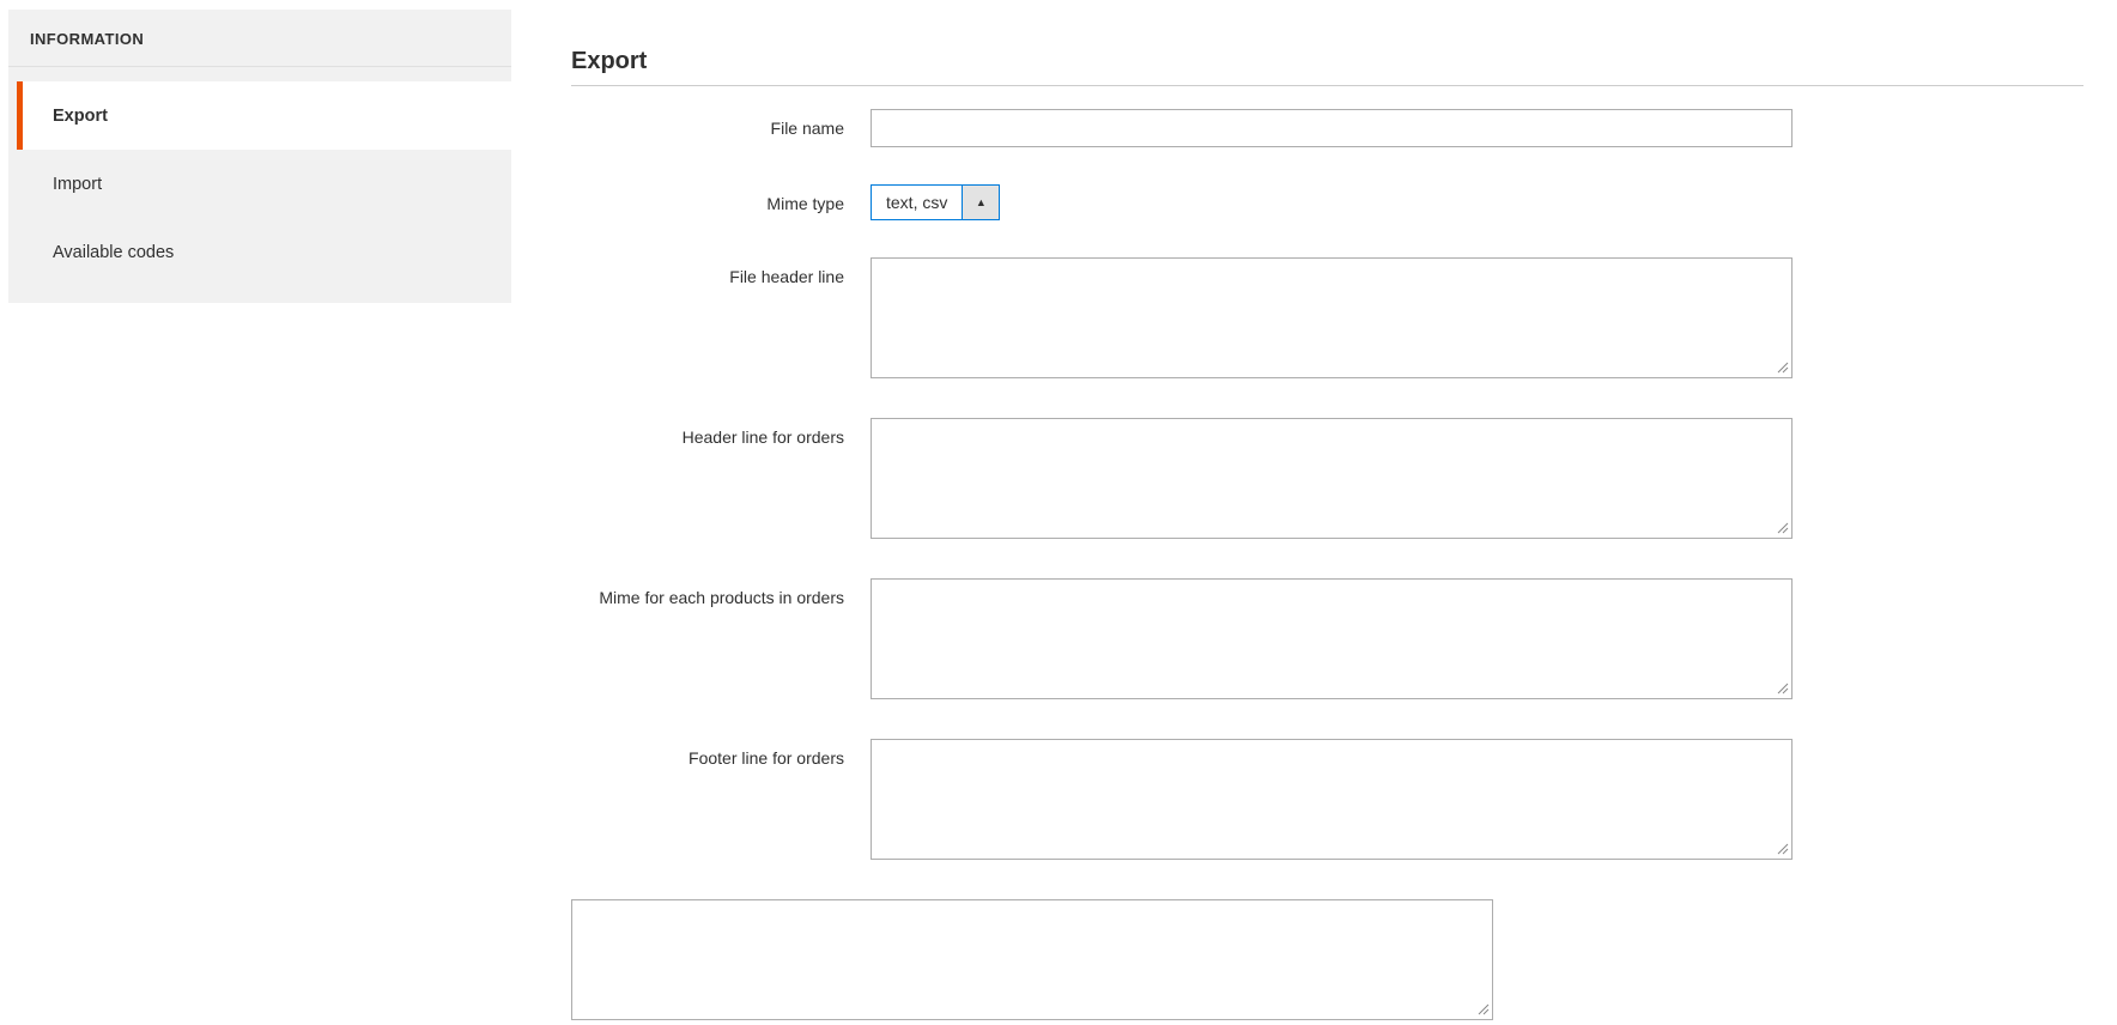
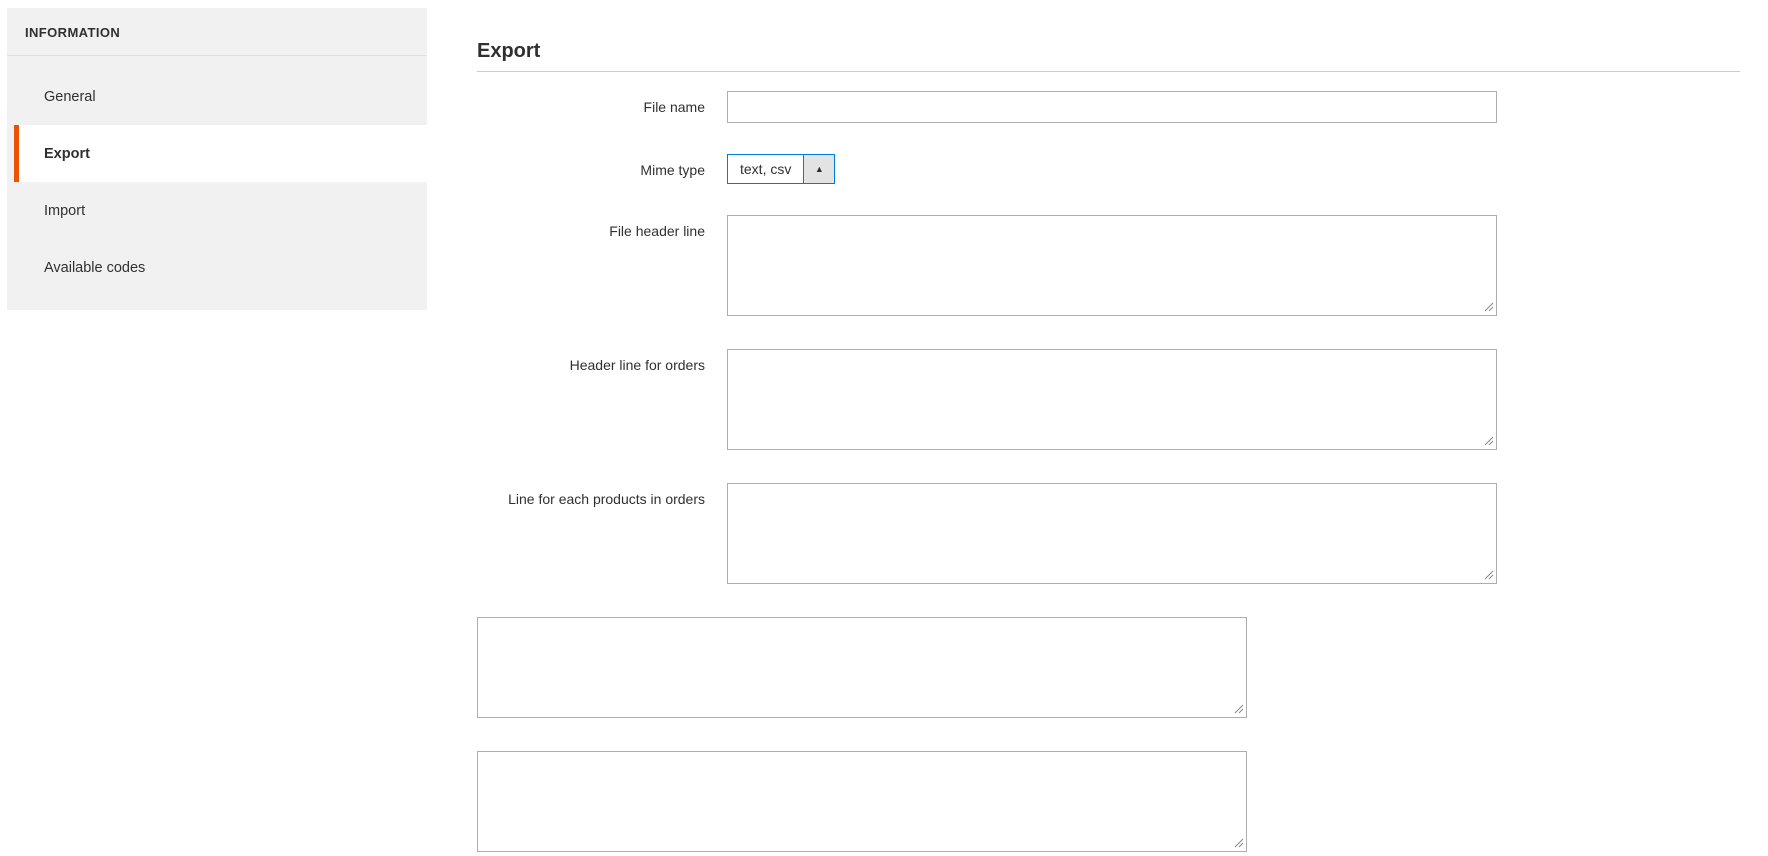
  INFORMATION
+ General
  Export
  Import
  Available codes
  Export
  File name
  Mime type
  text, csv
  ▲
  File header line
  Header line for orders
- Mime for each products in orders
+ Line for each products in orders
- Footer line for orders
